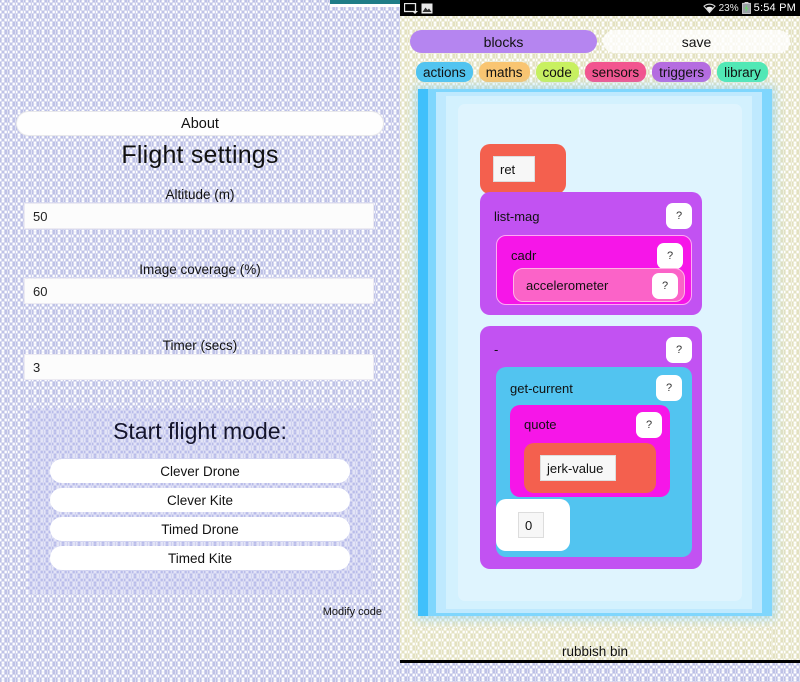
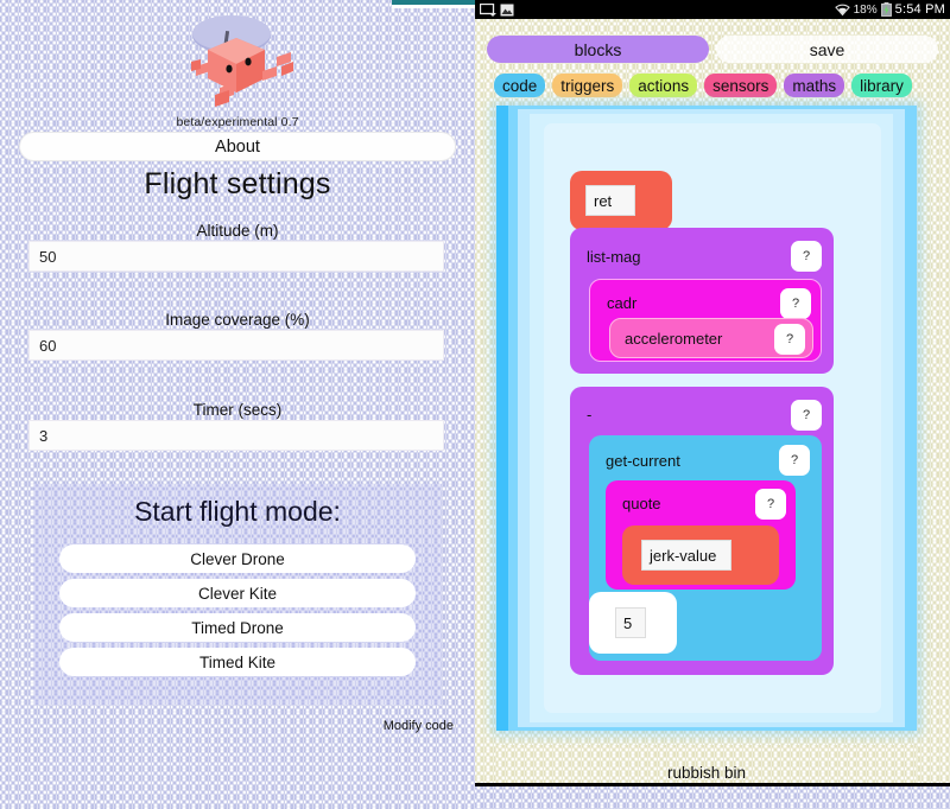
+ beta/experimental 0.7
  About
  Flight settings
  Altitude (m)
  50
  Image coverage (%)
  60
  Timer (secs)
  3
  Start flight mode:
  Clever Drone
  Clever Kite
  Timed Drone
  Timed Kite
  Modify code
- 23%
+ 18%
  5:54 PM
  blocks
  save
- actions
+ code
- maths
+ triggers
- code
+ actions
  sensors
- triggers
+ maths
  library
  ret
  list-mag
  ?
  cadr
  ?
  accelerometer
  ?
  -
  ?
  get-current
  ?
  quote
  ?
  jerk-value
- 0
+ 5
  rubbish bin
